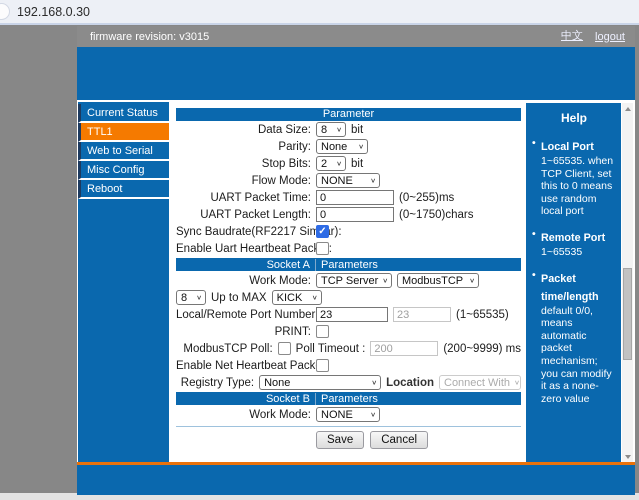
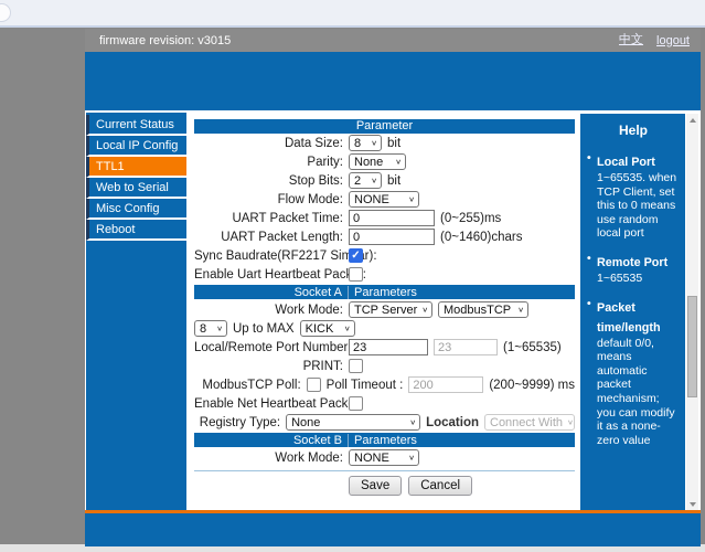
- 192.168.0.30
  firmware revision: v3015
  中文
  logout
  Current Status
+ Local IP Config
  TTL1
  Web to Serial
  Misc Config
  Reboot
  Parameter
  Data Size:
  8
  bit
  Parity:
  None
  Stop Bits:
  2
  bit
  Flow Mode:
  NONE
  UART Packet Time:
  0
  (0~255)ms
  UART Packet Length:
  0
- (0~1750)chars
+ (0~1460)chars
  Sync Baudrate(RF2217 Sim
  ✓
  Enable Uart Heartbeat Pac
  Socket A
  Parameters
  Work Mode:
  TCP Server
  ModbusTCP
  8
  Up to MAX
  KICK
  Local/Remote Port Number
  23
  23
  (1~65535)
  PRINT:
  ModbusTCP Poll:
  Poll Timeout :
  200
  (200~9999) ms
  Enable Net Heartbeat Pack
  Registry Type:
  None
  Location
  Connect With
  Socket B
  Parameters
  Work Mode:
  NONE
  Save
  Cancel
  Help
  •
  Local Port
  1~65535. when TCP Client, set this to 0 means use random local port
  •
  Remote Port
  1~65535
  •
  Packet time/length
  default 0/0, means automatic packet mechanism; you can modify it as a none-zero value
